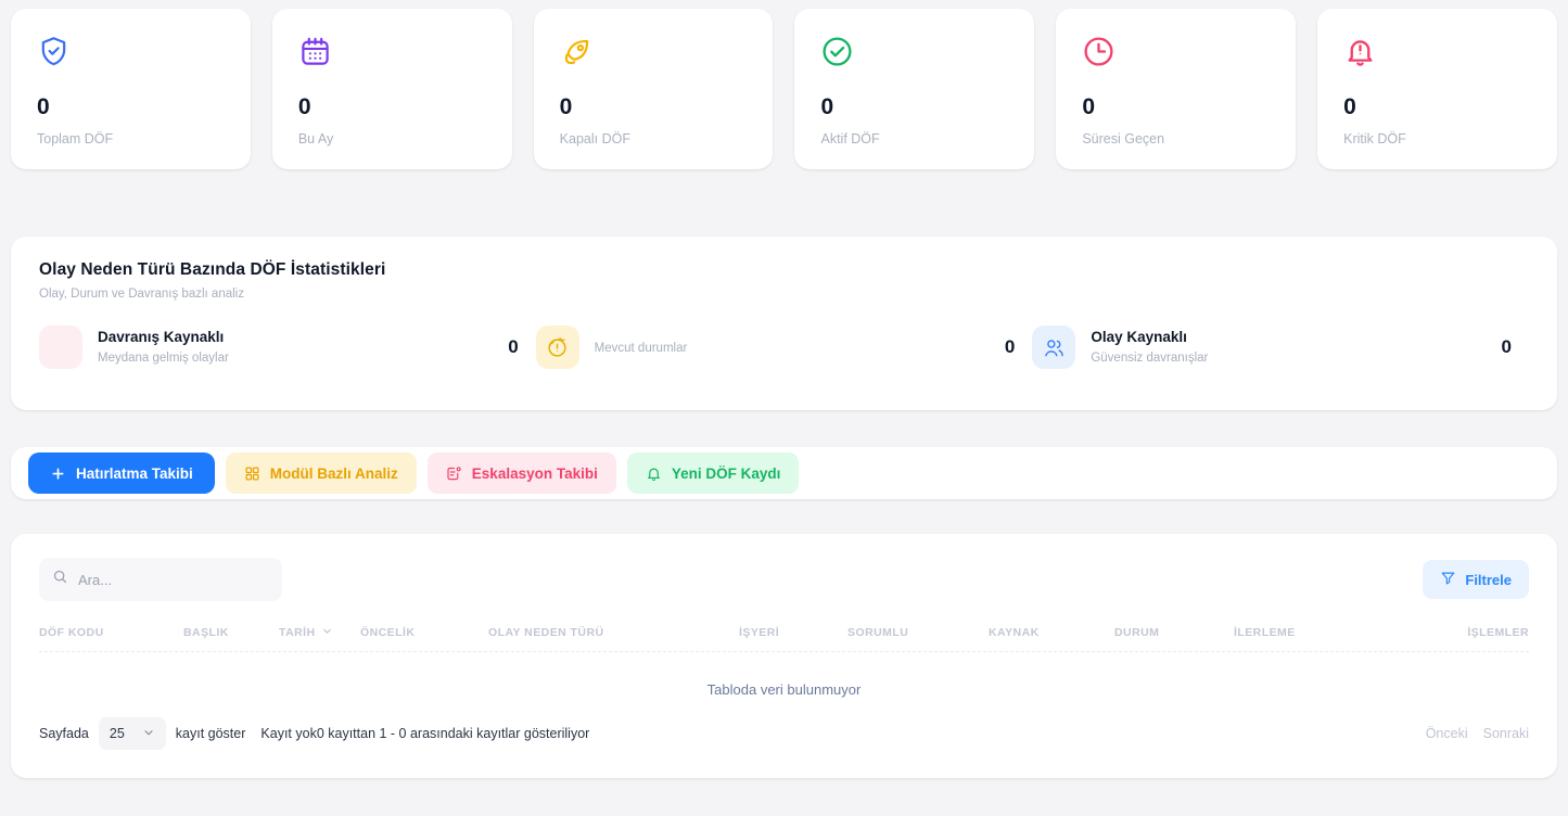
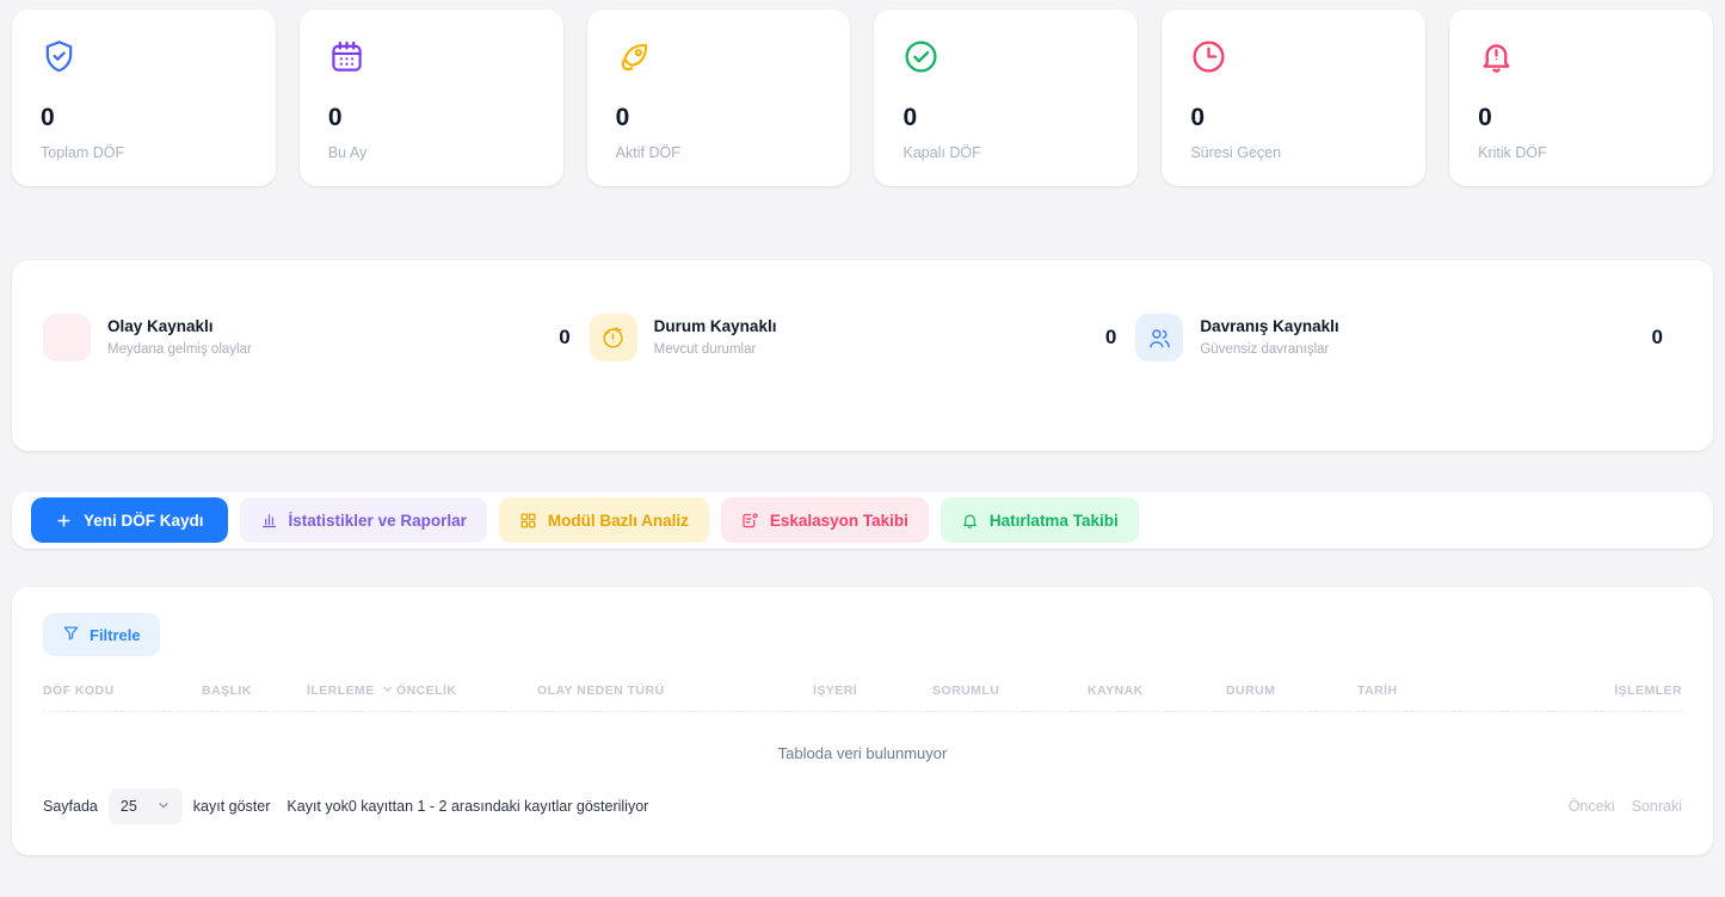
  0
  Toplam DÖF
  0
  Bu Ay
  0
- Kapalı DÖF
+ Aktif DÖF
  0
- Aktif DÖF
+ Kapalı DÖF
  0
  Süresi Geçen
  0
  Kritik DÖF
- Olay Neden Türü Bazında DÖF İstatistikleri
- Olay, Durum ve Davranış bazlı analiz
- Davranış Kaynaklı
+ Olay Kaynaklı
  Meydana gelmiş olaylar
  0
+ Durum Kaynaklı
  Mevcut durumlar
  0
- Olay Kaynaklı
+ Davranış Kaynaklı
  Güvensiz davranışlar
  0
- Hatırlatma Takibi
+ Yeni DÖF Kaydı
+ İstatistikler ve Raporlar
  Modül Bazlı Analiz
  Eskalasyon Takibi
- Yeni DÖF Kaydı
+ Hatırlatma Takibi
- Ara...
  Filtrele
  DÖF KODU
  BAŞLIK
- TARİH
+ İLERLEME
  ÖNCELİK
  OLAY NEDEN TÜRÜ
  İŞYERİ
  SORUMLU
  KAYNAK
  DURUM
- İLERLEME
+ TARİH
  İŞLEMLER
  Tabloda veri bulunmuyor
  Sayfada
  25
  kayıt göster
- Kayıt yok0 kayıttan 1 - 0 arasındaki kayıtlar gösteriliyor
+ Kayıt yok0 kayıttan 1 - 2 arasındaki kayıtlar gösteriliyor
  Önceki
  Sonraki
